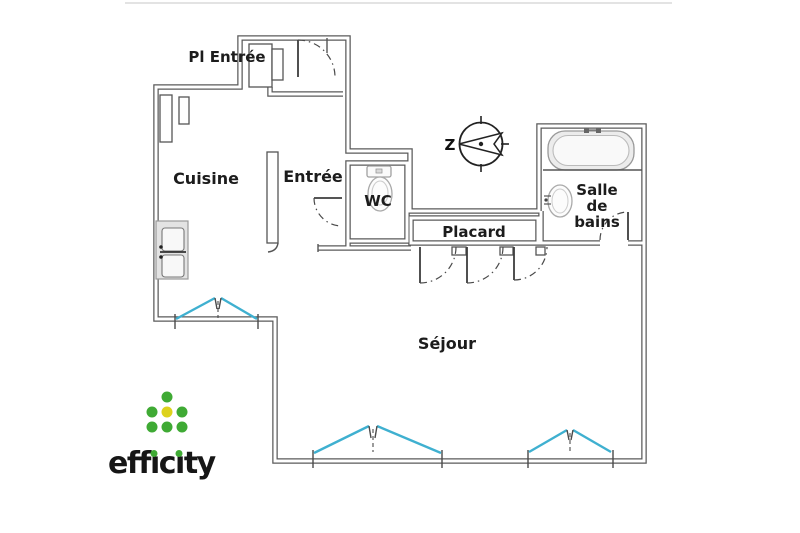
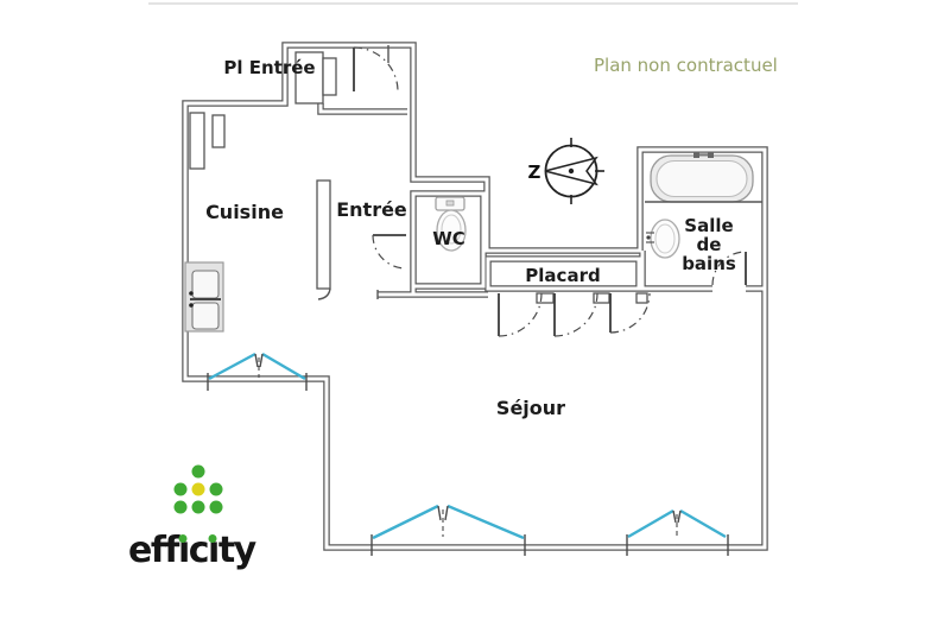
  Z
  Pl Entrée
  Cuisine
  Entrée
  WC
  Placard
  Salle
  de
  bains
  Séjour
+ Plan non contractuel
  effıcıty
